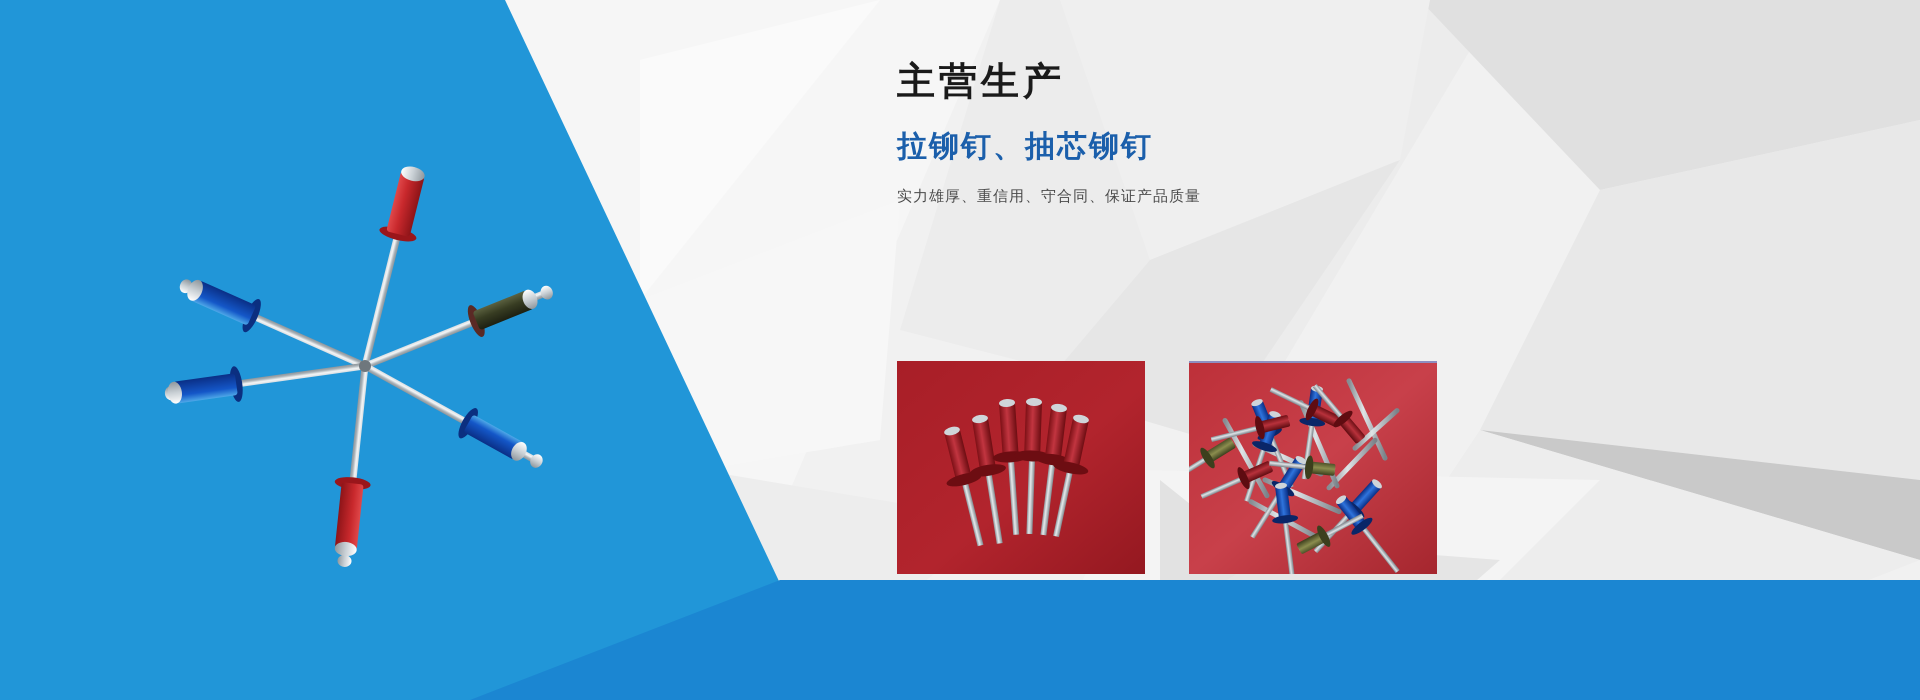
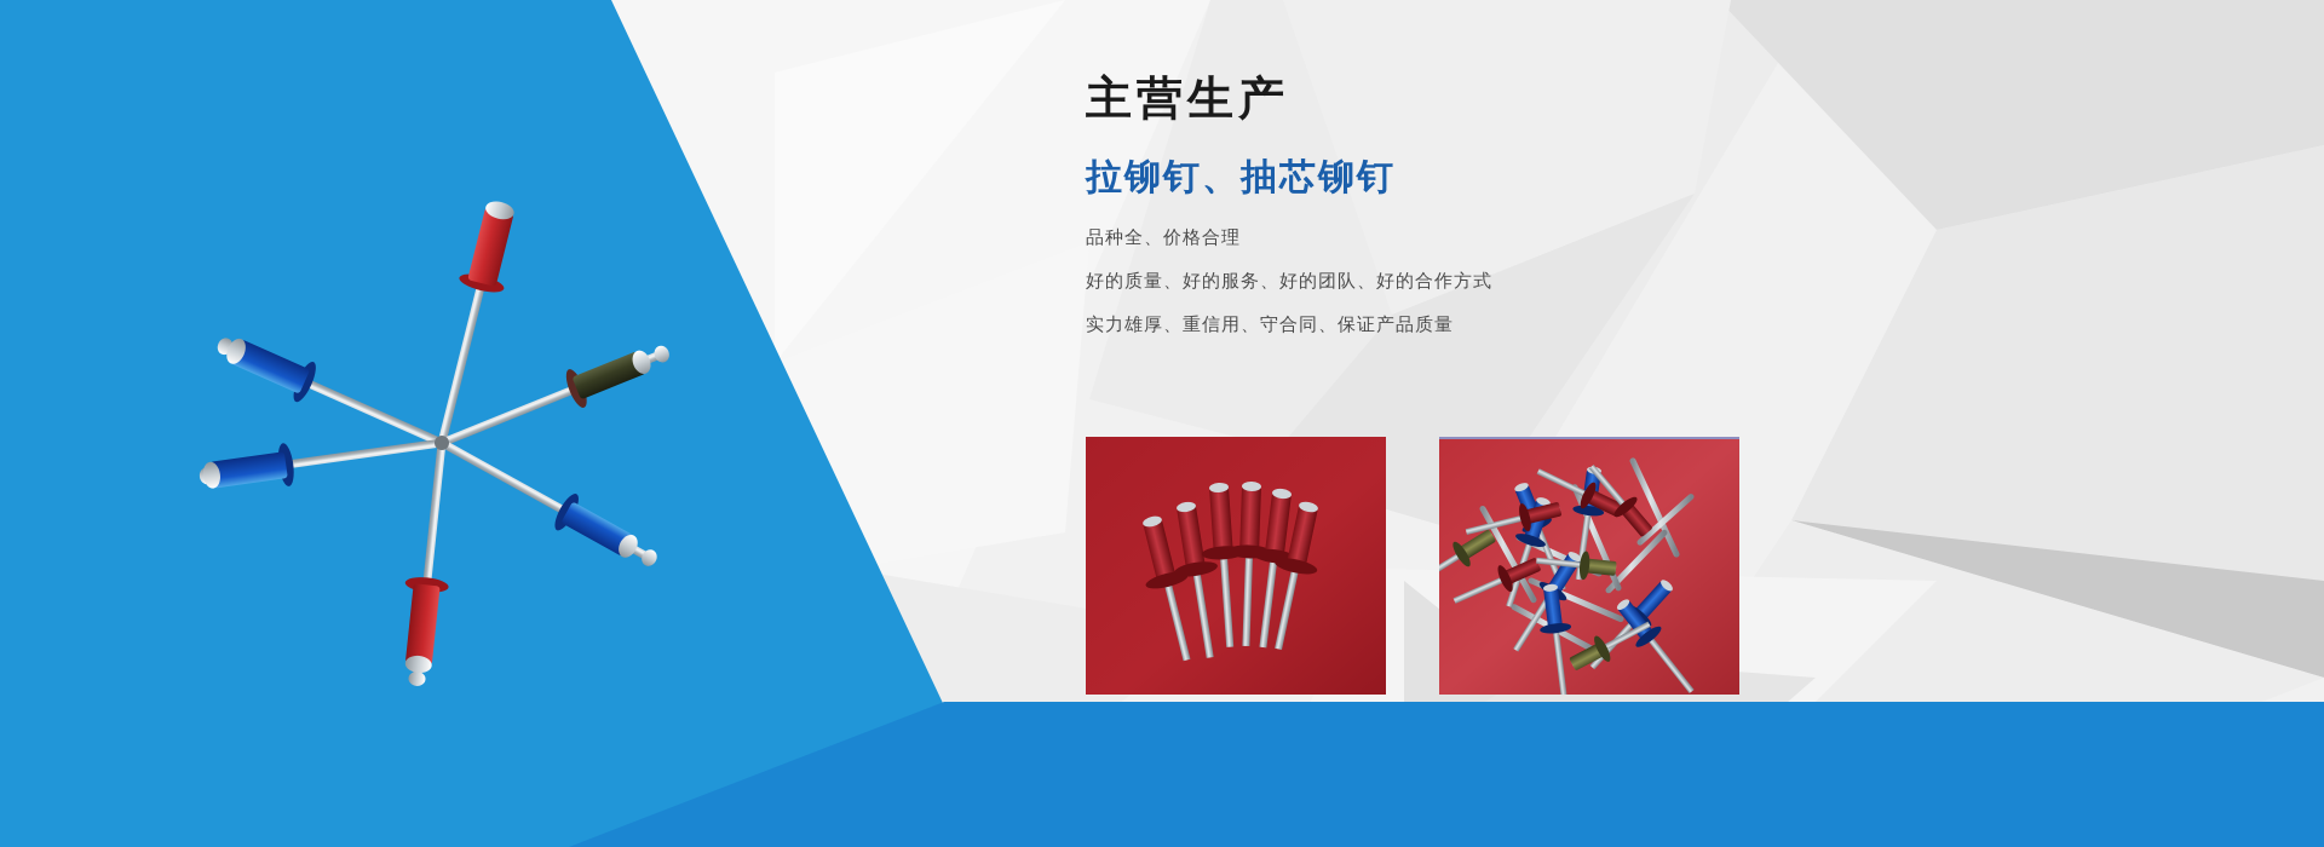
  主营生产
  拉铆钉、抽芯铆钉
+ 品种全、价格合理
+ 好的质量、好的服务、好的团队、好的合作方式
  实力雄厚、重信用、守合同、保证产品质量
